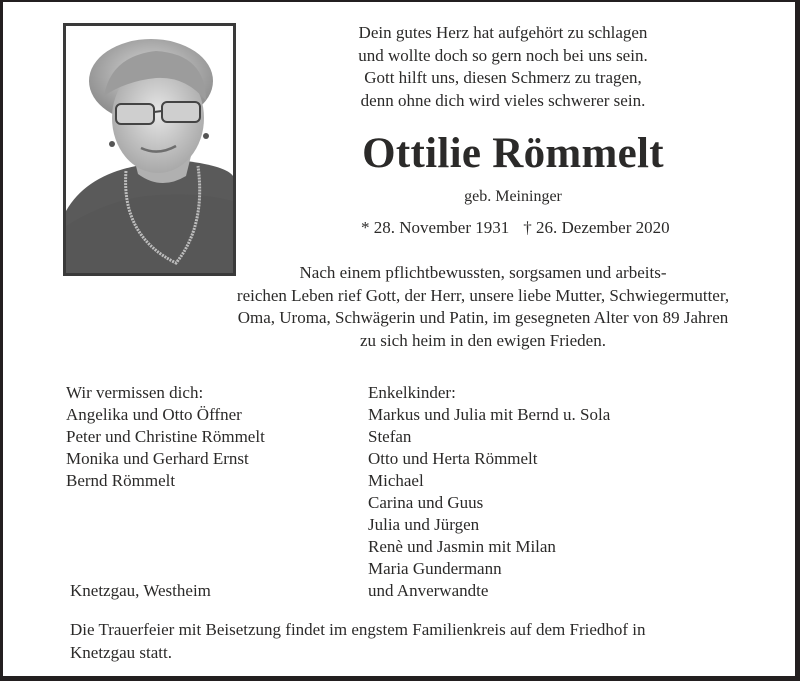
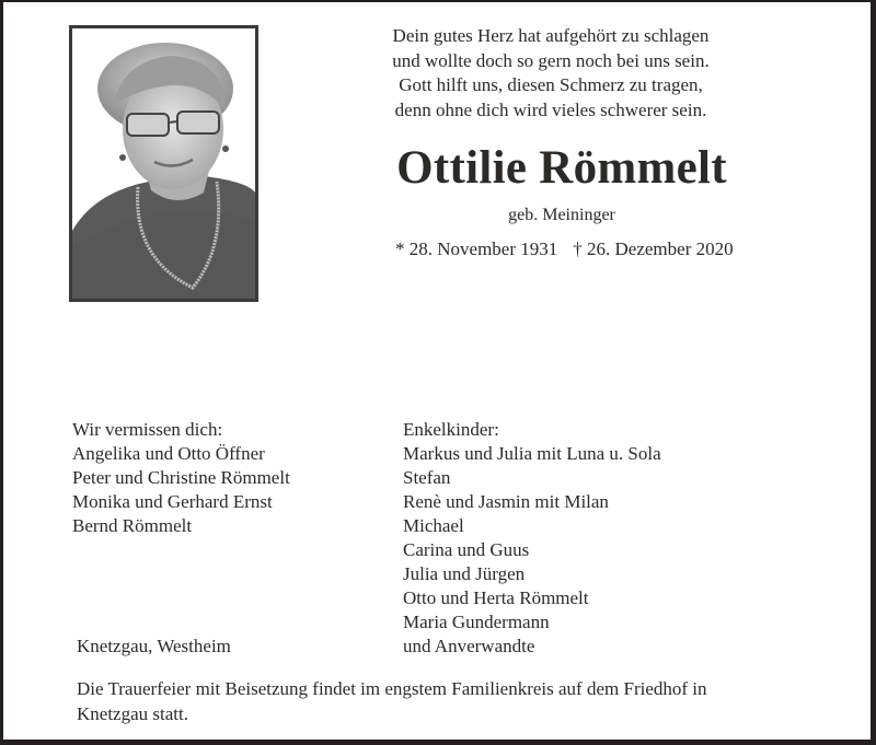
  Dein gutes Herz hat aufgehört zu schlagen
  und wollte doch so gern noch bei uns sein.
  Gott hilft uns, diesen Schmerz zu tragen,
  denn ohne dich wird vieles schwerer sein.
  Ottilie Römmelt
  geb. Meininger
  * 28. November 1931 † 26. Dezember 2020
- Nach einem pflichtbewussten, sorgsamen und arbeits-
- reichen Leben rief Gott, der Herr, unsere liebe Mutter, Schwiegermutter,
- Oma, Uroma, Schwägerin und Patin, im gesegneten Alter von 89 Jahren
- zu sich heim in den ewigen Frieden.
  Wir vermissen dich:
  Angelika und Otto Öffner
  Peter und Christine Römmelt
  Monika und Gerhard Ernst
  Bernd Römmelt
  Enkelkinder:
- Markus und Julia mit Bernd u. Sola
+ Markus und Julia mit Luna u. Sola
  Stefan
- Otto und Herta Römmelt
+ Renè und Jasmin mit Milan
  Michael
  Carina und Guus
  Julia und Jürgen
- Renè und Jasmin mit Milan
+ Otto und Herta Römmelt
  Maria Gundermann
  und Anverwandte
  Knetzgau, Westheim
  Die Trauerfeier mit Beisetzung findet im engstem Familienkreis auf dem Friedhof in
  Knetzgau statt.
